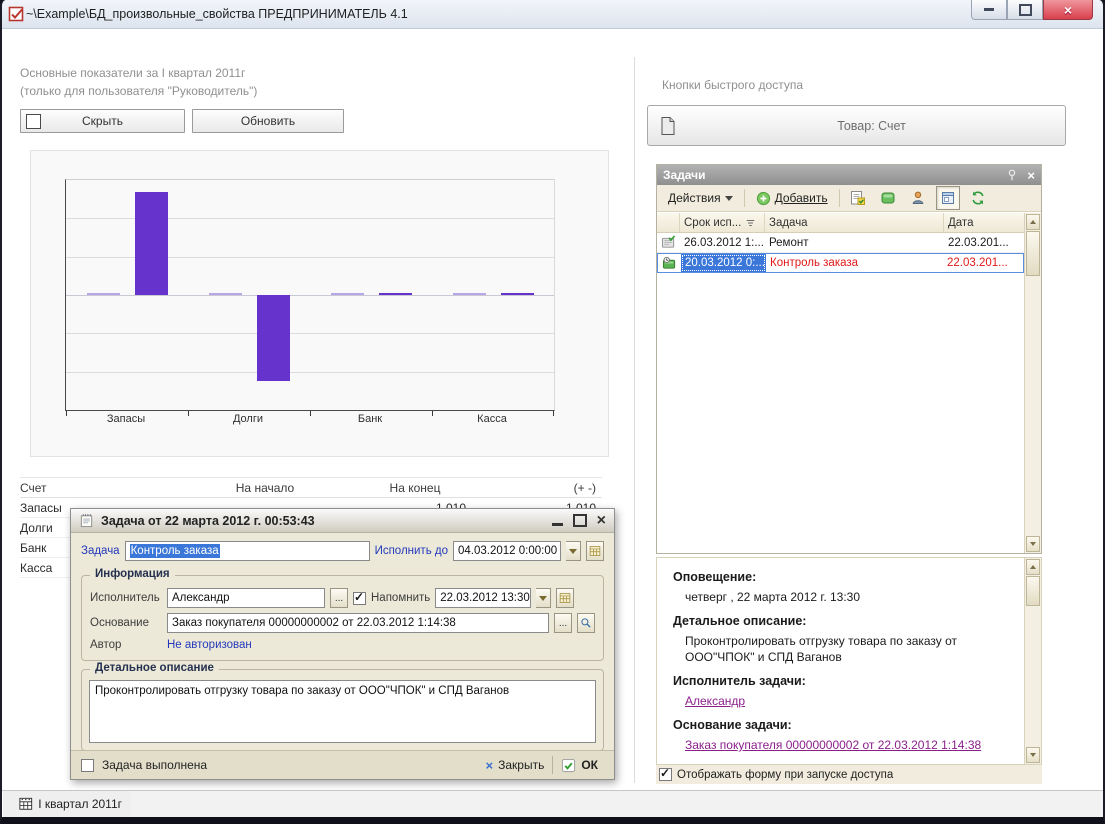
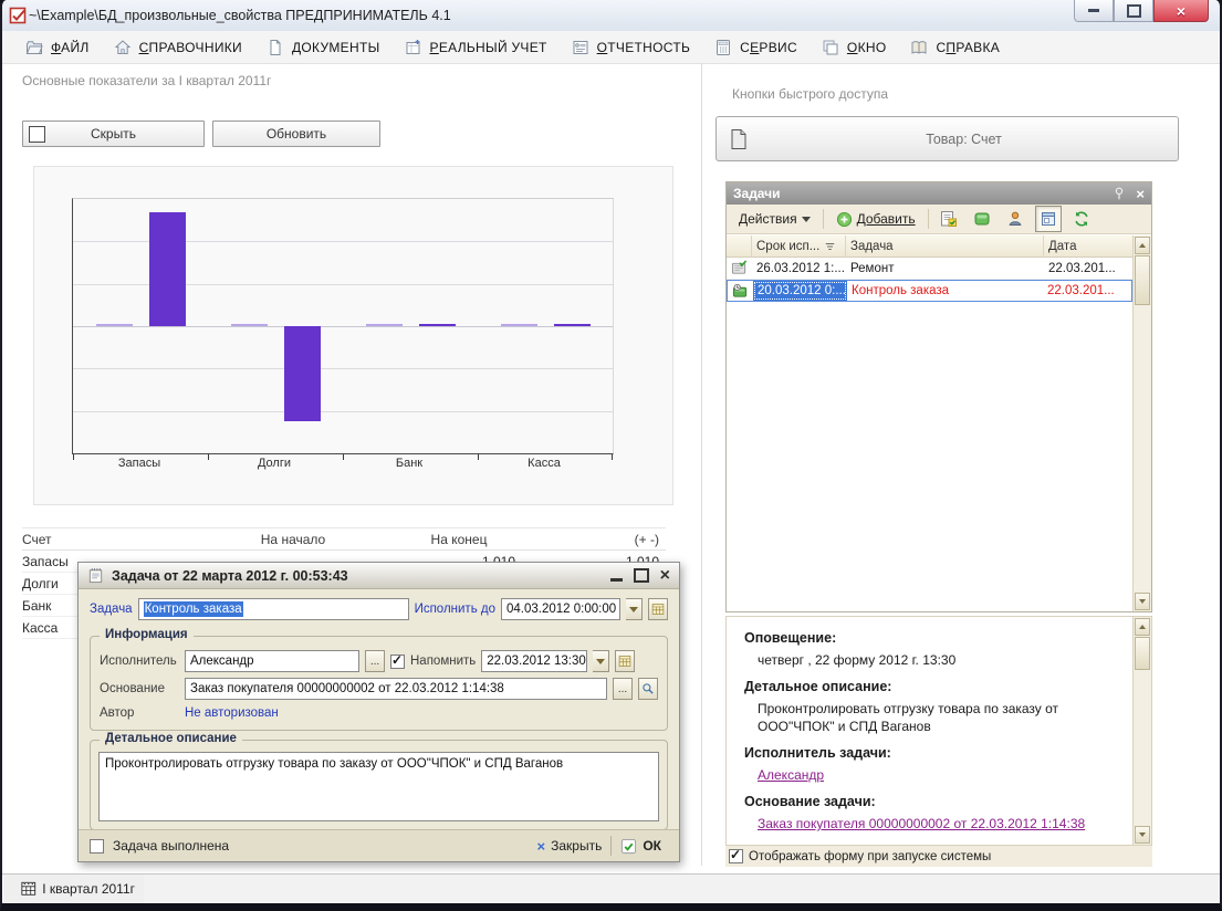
  ~\Example\БД_произвольные_свойства ПРЕДПРИНИМАТЕЛЬ 4.1
  ×
+ ФАЙЛ
+ СПРАВОЧНИКИ
+ ДОКУМЕНТЫ
+ РЕАЛЬНЫЙ УЧЕТ
+ ОТЧЕТНОСТЬ
+ СЕРВИС
+ ОКНО
+ СПРАВКА
  Основные показатели за I квартал 2011г
- (только для пользователя "Руководитель")
  Скрыть
  Обновить
  Запасы
  Долги
  Банк
  Касса
  Счет
  На начало
  На конец
  (+ -)
  Запасы
  Долги
  Банк
  Касса
  Кнопки быстрого доступа
  Товар: Счет
  Задачи
  ×
  Действия
  Добавить
  Срок исп...
  Задача
  Дата
  26.03.2012 1:...
  Ремонт
  22.03.201...
  20.03.2012 0:...
  Контроль заказа
  22.03.201...
  Оповещение:
- четверг , 22 марта 2012 г. 13:30
+ четверг , 22 форму 2012 г. 13:30
  Детальное описание:
  Проконтролировать отгрузку товара по заказу от ООО"ЧПОК" и СПД Ваганов
  Исполнитель задачи:
  Александр
  Основание задачи:
  Заказ покупателя 00000000002 от 22.03.2012 1:14:38
- Отображать форму при запуске доступа
+ Отображать форму при запуске системы
  Задача от 22 марта 2012 г. 00:53:43
  ×
  Задача
  Контроль заказа
  Исполнить до
  04.03.2012 0:00:00
  Информация
  Исполнитель
  Александр
  ...
  Напомнить
  22.03.2012 13:30
  Основание
  Заказ покупателя 00000000002 от 22.03.2012 1:14:38
  ...
  Автор
  Не авторизован
  Детальное описание
  Проконтролировать отгрузку товара по заказу от ООО"ЧПОК" и СПД Ваганов
  Задача выполнена
  ×
  Закрыть
  ОК
  I квартал 2011г
